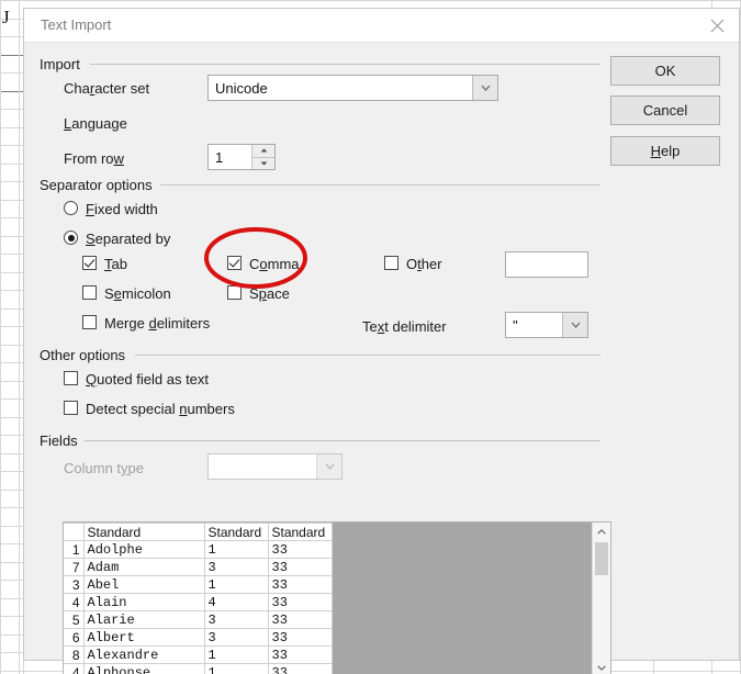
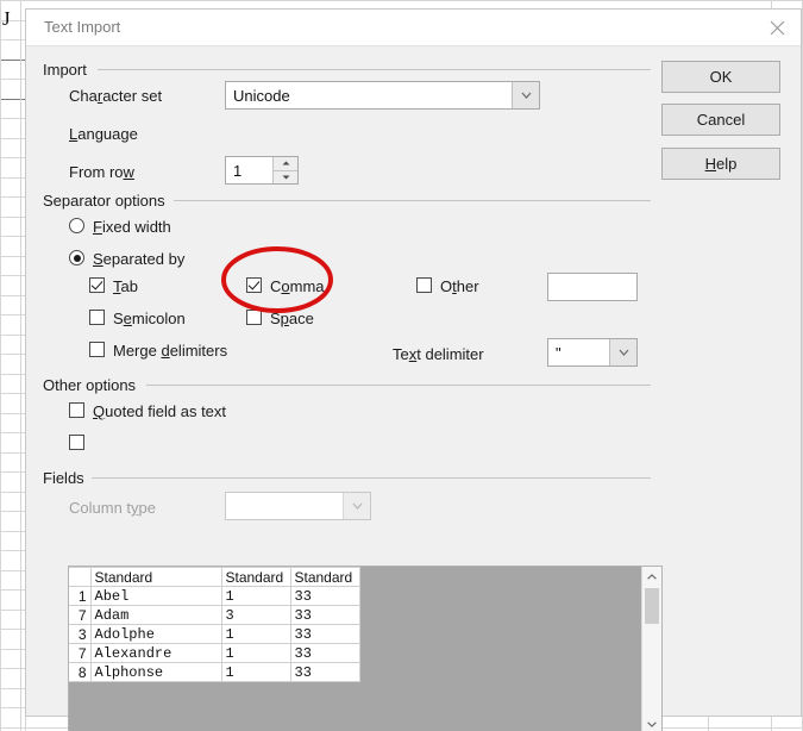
  J
  Text Import
  Import
  Character set
  Unicode
  Language
  From row
  1
  Separator options
  Fixed width
  Separated by
  Tab
  Semicolon
  Merge delimiters
  Comma
  Space
  Other
  Text delimiter
  "
  Other options
  Quoted field as text
- Detect special numbers
  Fields
  Column type
  	Standard	Standard	Standard
- 1	Adolphe	1	33
+ 1	Abel	1	33
  7	Adam	3	33
- 3	Abel	1	33
+ 3	Adolphe	1	33
- 4	Alain	4	33
- 5	Alarie	3	33
- 6	Albert	3	33
- 8	Alexandre	1	33
+ 7	Alexandre	1	33
- 4	Alphonse	1	33
+ 8	Alphonse	1	33
  OK
  Cancel
  H
  elp
